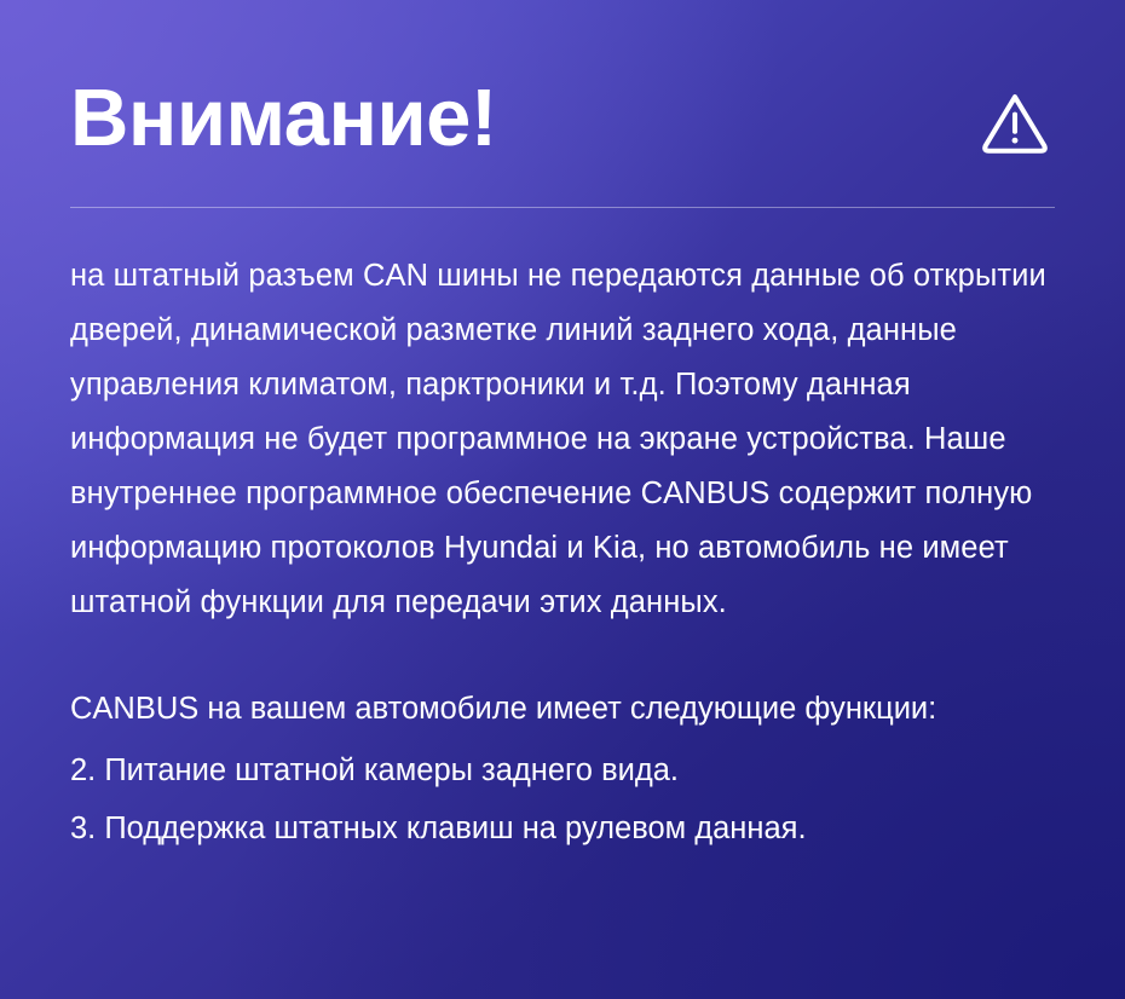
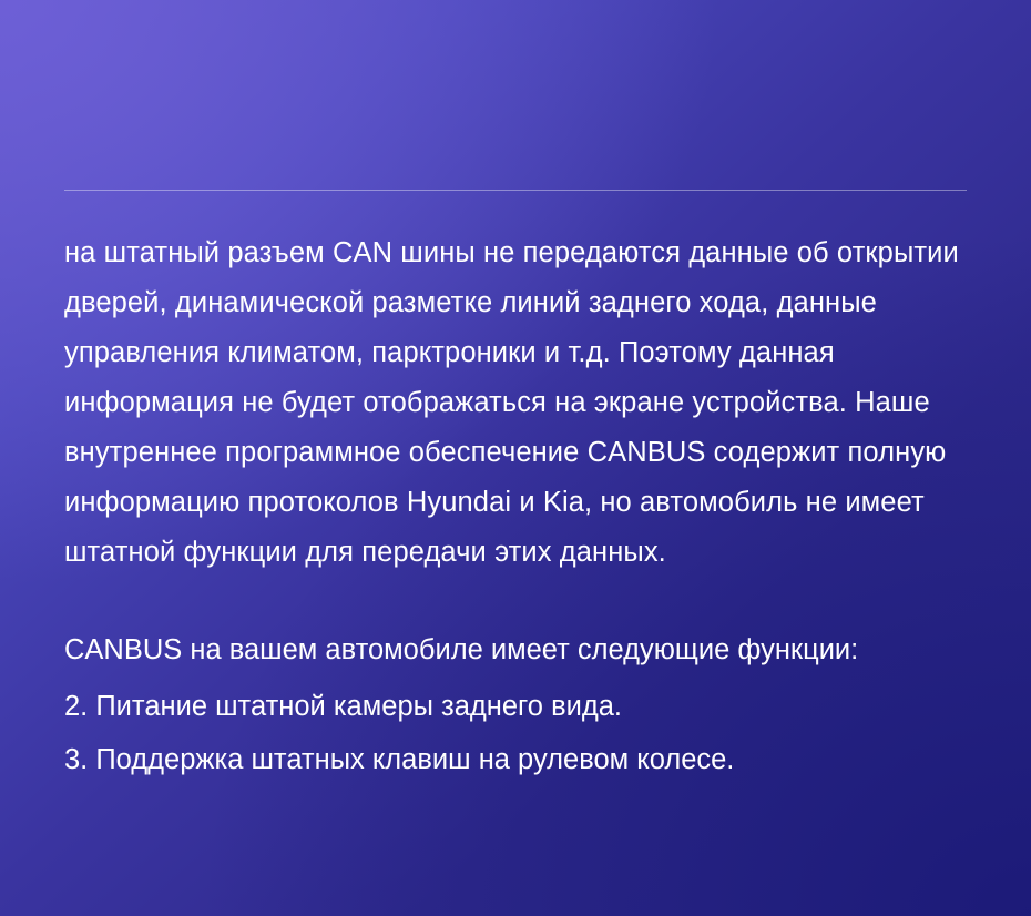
- Внимание!
- на штатный разъем CAN шины не передаются данные об открытии дверей, динамической разметке линий заднего хода, данные управления климатом, парктроники и т.д. Поэтому данная информация не будет программное на экране устройства. Наше внутреннее программное обеспечение CANBUS содержит полную информацию протоколов Hyundai и Kia, но автомобиль не имеет штатной функции для передачи этих данных.
+ на штатный разъем CAN шины не передаются данные об открытии дверей, динамической разметке линий заднего хода, данные управления климатом, парктроники и т.д. Поэтому данная информация не будет отображаться на экране устройства. Наше внутреннее программное обеспечение CANBUS содержит полную информацию протоколов Hyundai и Kia, но автомобиль не имеет штатной функции для передачи этих данных.
  CANBUS на вашем автомобиле имеет следующие функции:
  2. Питание штатной камеры заднего вида.
- 3. Поддержка штатных клавиш на рулевом данная.
+ 3. Поддержка штатных клавиш на рулевом колесе.
